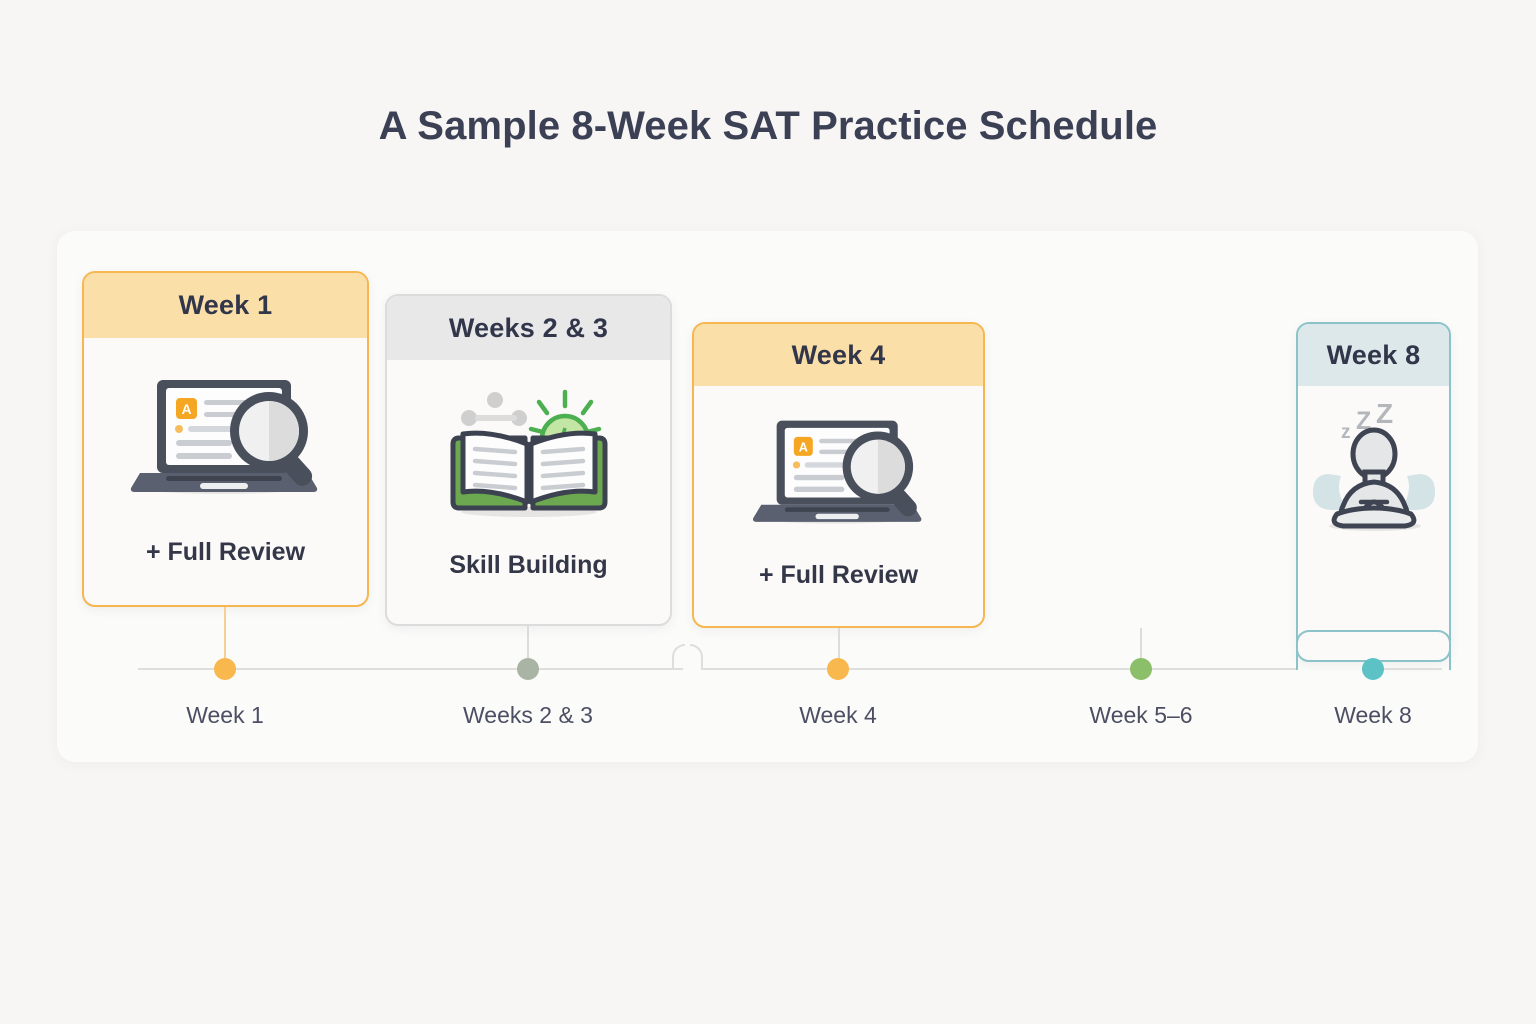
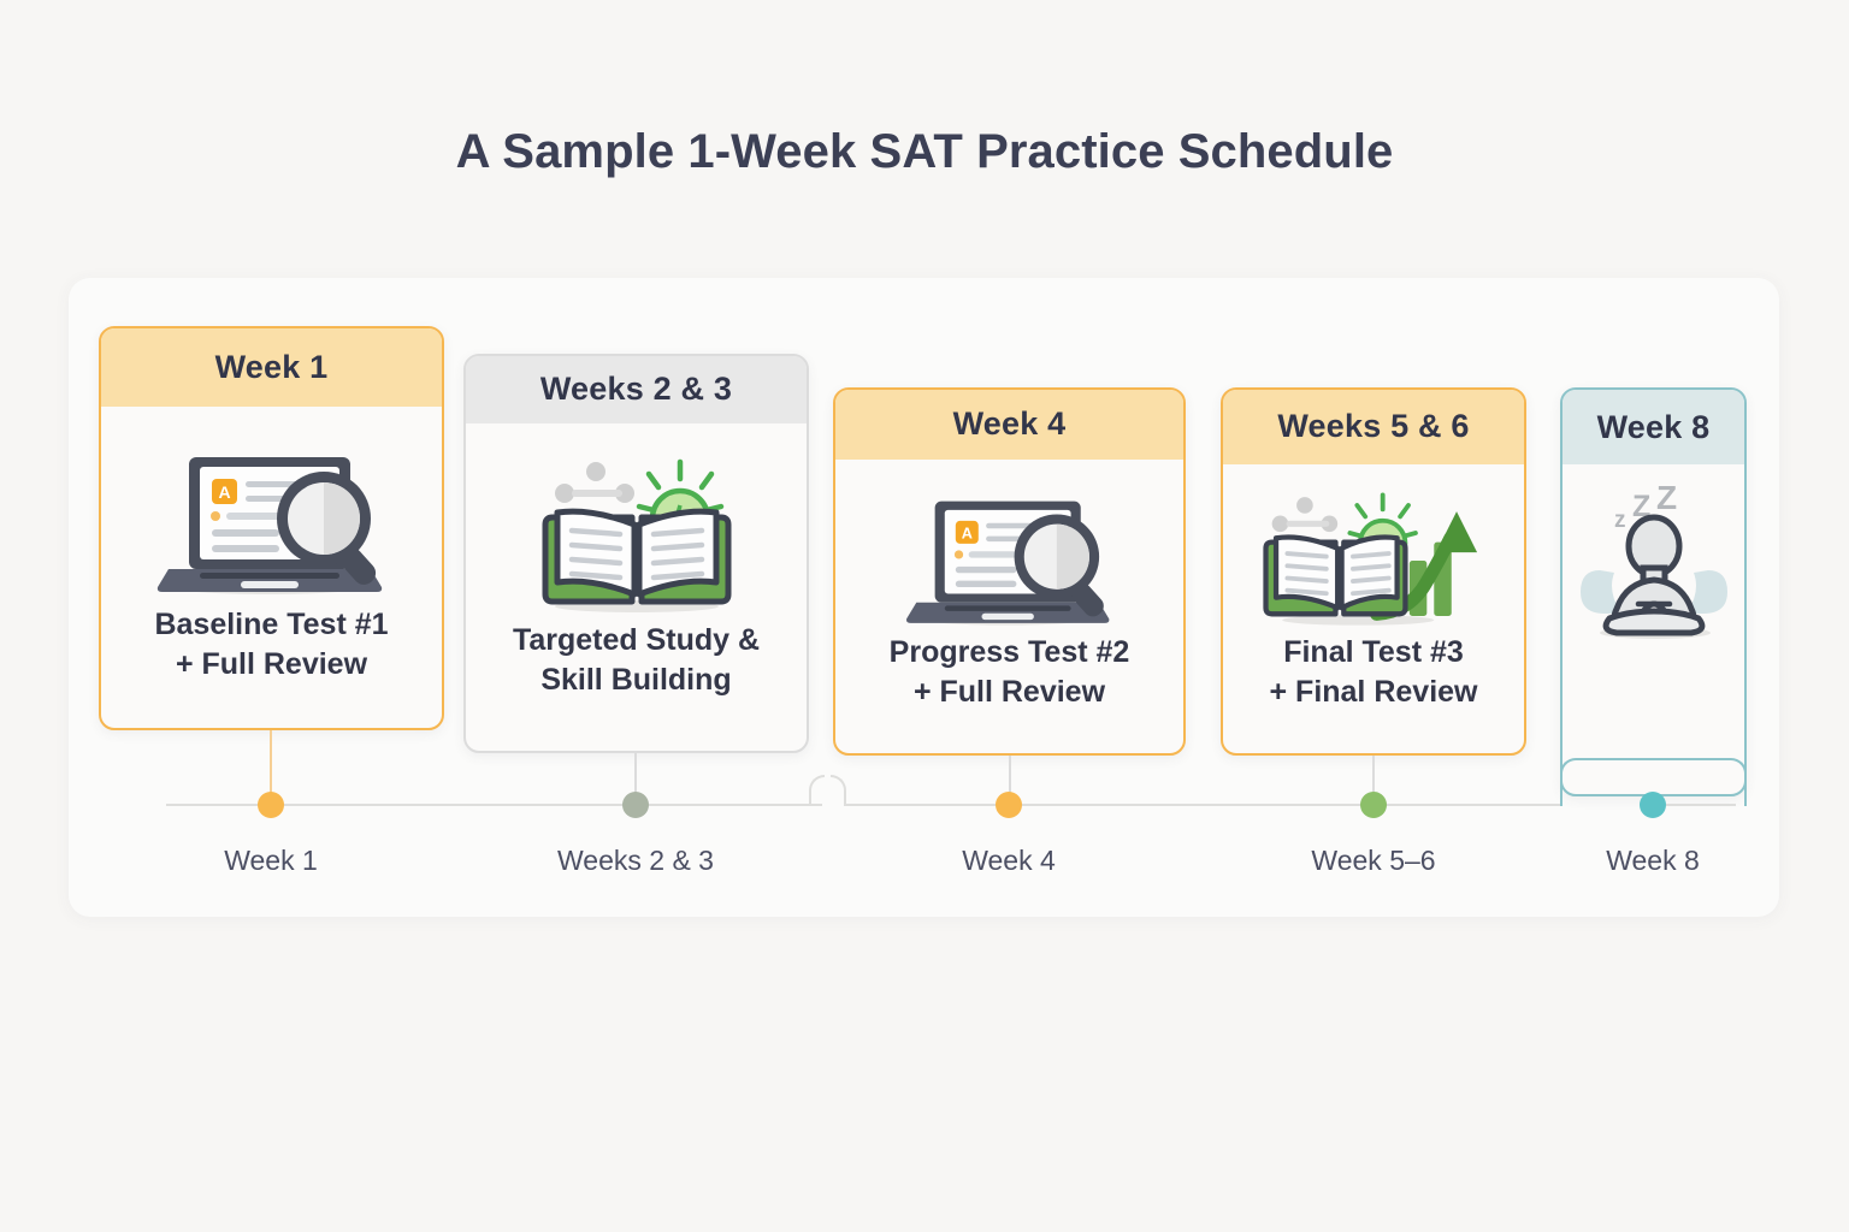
- A Sample 8-Week SAT Practice Schedule
+ A Sample 1-Week SAT Practice Schedule
  Week 1
  A
+ Baseline Test #1
  + Full Review
  Weeks 2 & 3
+ Targeted Study &
  Skill Building
  Week 4
  A
+ Progress Test #2
  + Full Review
+ Weeks 5 & 6
+ Final Test #3
+ + Final Review
  Week 8
  z
  Z
  Z
  Week 1
  Weeks 2 & 3
  Week 4
  Week 5–6
  Week 8
